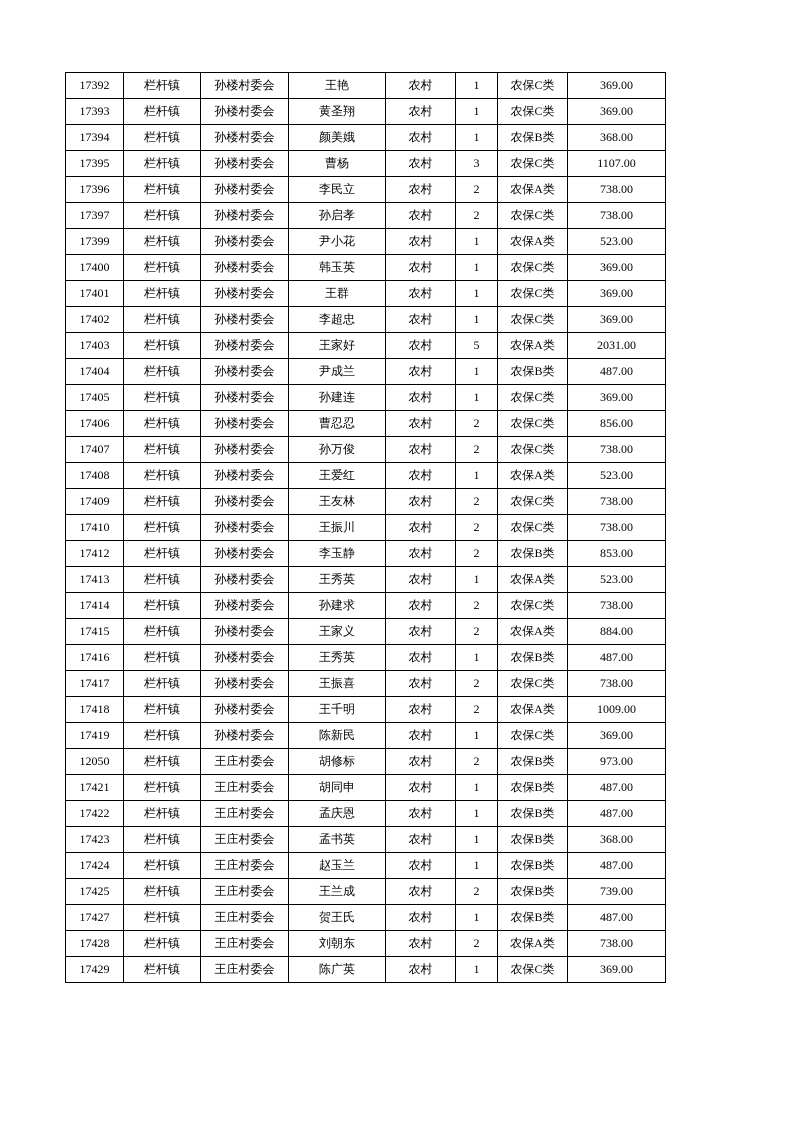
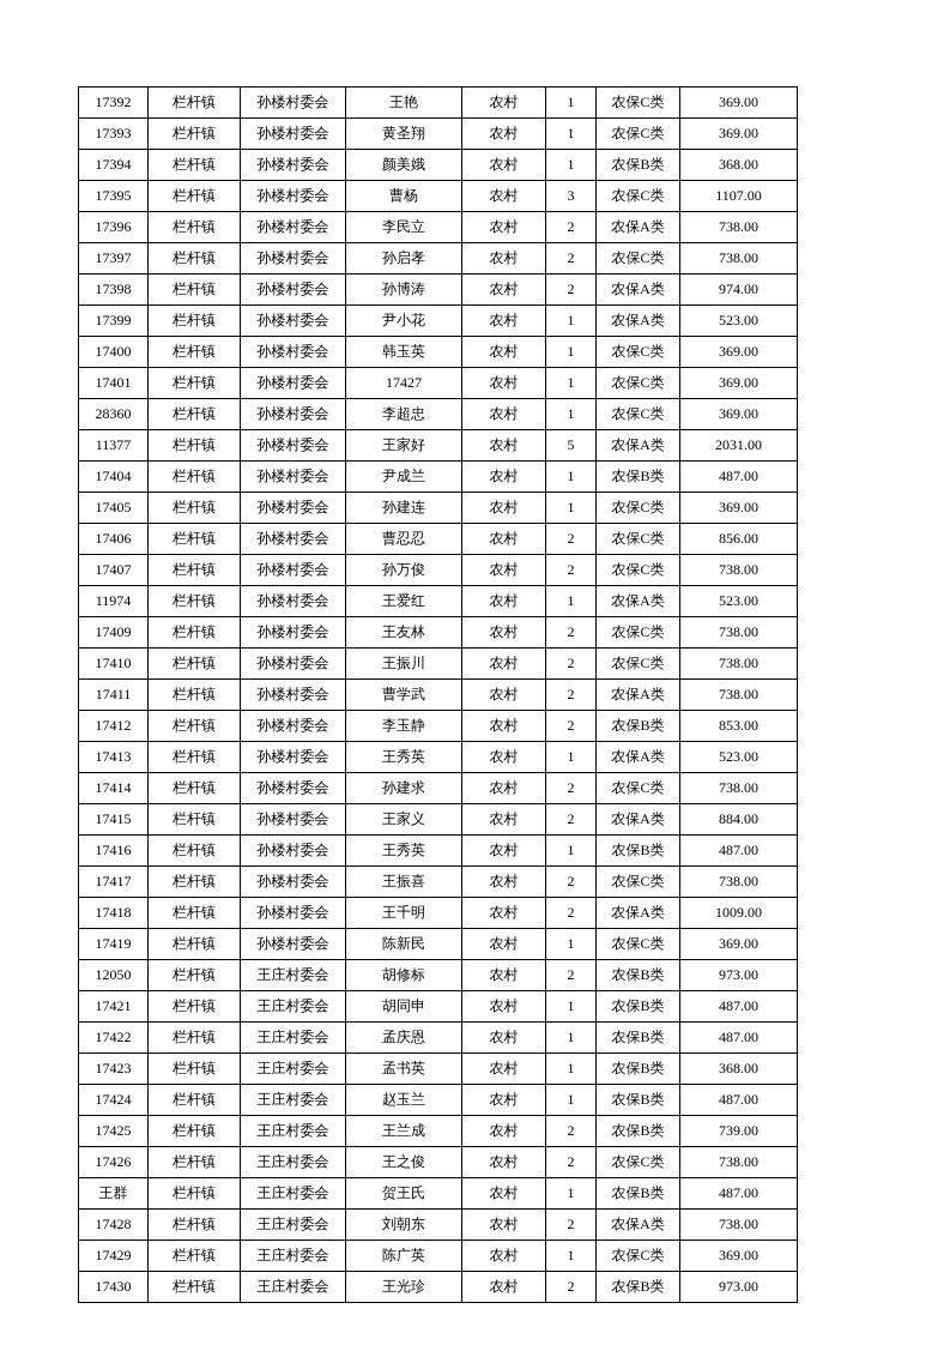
  17392	栏杆镇	孙楼村委会	王艳	农村	1	农保C类	369.00
  17393	栏杆镇	孙楼村委会	黄圣翔	农村	1	农保C类	369.00
  17394	栏杆镇	孙楼村委会	颜美娥	农村	1	农保B类	368.00
  17395	栏杆镇	孙楼村委会	曹杨	农村	3	农保C类	1107.00
  17396	栏杆镇	孙楼村委会	李民立	农村	2	农保A类	738.00
  17397	栏杆镇	孙楼村委会	孙启孝	农村	2	农保C类	738.00
+ 17398	栏杆镇	孙楼村委会	孙博涛	农村	2	农保A类	974.00
  17399	栏杆镇	孙楼村委会	尹小花	农村	1	农保A类	523.00
  17400	栏杆镇	孙楼村委会	韩玉英	农村	1	农保C类	369.00
- 17401	栏杆镇	孙楼村委会	王群	农村	1	农保C类	369.00
+ 17401	栏杆镇	孙楼村委会	17427	农村	1	农保C类	369.00
- 17402	栏杆镇	孙楼村委会	李超忠	农村	1	农保C类	369.00
+ 28360	栏杆镇	孙楼村委会	李超忠	农村	1	农保C类	369.00
- 17403	栏杆镇	孙楼村委会	王家好	农村	5	农保A类	2031.00
+ 11377	栏杆镇	孙楼村委会	王家好	农村	5	农保A类	2031.00
  17404	栏杆镇	孙楼村委会	尹成兰	农村	1	农保B类	487.00
  17405	栏杆镇	孙楼村委会	孙建连	农村	1	农保C类	369.00
  17406	栏杆镇	孙楼村委会	曹忍忍	农村	2	农保C类	856.00
  17407	栏杆镇	孙楼村委会	孙万俊	农村	2	农保C类	738.00
- 17408	栏杆镇	孙楼村委会	王爱红	农村	1	农保A类	523.00
+ 11974	栏杆镇	孙楼村委会	王爱红	农村	1	农保A类	523.00
  17409	栏杆镇	孙楼村委会	王友林	农村	2	农保C类	738.00
  17410	栏杆镇	孙楼村委会	王振川	农村	2	农保C类	738.00
+ 17411	栏杆镇	孙楼村委会	曹学武	农村	2	农保A类	738.00
  17412	栏杆镇	孙楼村委会	李玉静	农村	2	农保B类	853.00
  17413	栏杆镇	孙楼村委会	王秀英	农村	1	农保A类	523.00
  17414	栏杆镇	孙楼村委会	孙建求	农村	2	农保C类	738.00
  17415	栏杆镇	孙楼村委会	王家义	农村	2	农保A类	884.00
  17416	栏杆镇	孙楼村委会	王秀英	农村	1	农保B类	487.00
  17417	栏杆镇	孙楼村委会	王振喜	农村	2	农保C类	738.00
  17418	栏杆镇	孙楼村委会	王千明	农村	2	农保A类	1009.00
  17419	栏杆镇	孙楼村委会	陈新民	农村	1	农保C类	369.00
  12050	栏杆镇	王庄村委会	胡修标	农村	2	农保B类	973.00
  17421	栏杆镇	王庄村委会	胡同申	农村	1	农保B类	487.00
  17422	栏杆镇	王庄村委会	孟庆恩	农村	1	农保B类	487.00
  17423	栏杆镇	王庄村委会	孟书英	农村	1	农保B类	368.00
  17424	栏杆镇	王庄村委会	赵玉兰	农村	1	农保B类	487.00
  17425	栏杆镇	王庄村委会	王兰成	农村	2	农保B类	739.00
+ 17426	栏杆镇	王庄村委会	王之俊	农村	2	农保C类	738.00
- 17427	栏杆镇	王庄村委会	贺王氏	农村	1	农保B类	487.00
+ 王群	栏杆镇	王庄村委会	贺王氏	农村	1	农保B类	487.00
  17428	栏杆镇	王庄村委会	刘朝东	农村	2	农保A类	738.00
  17429	栏杆镇	王庄村委会	陈广英	农村	1	农保C类	369.00
+ 17430	栏杆镇	王庄村委会	王光珍	农村	2	农保B类	973.00
